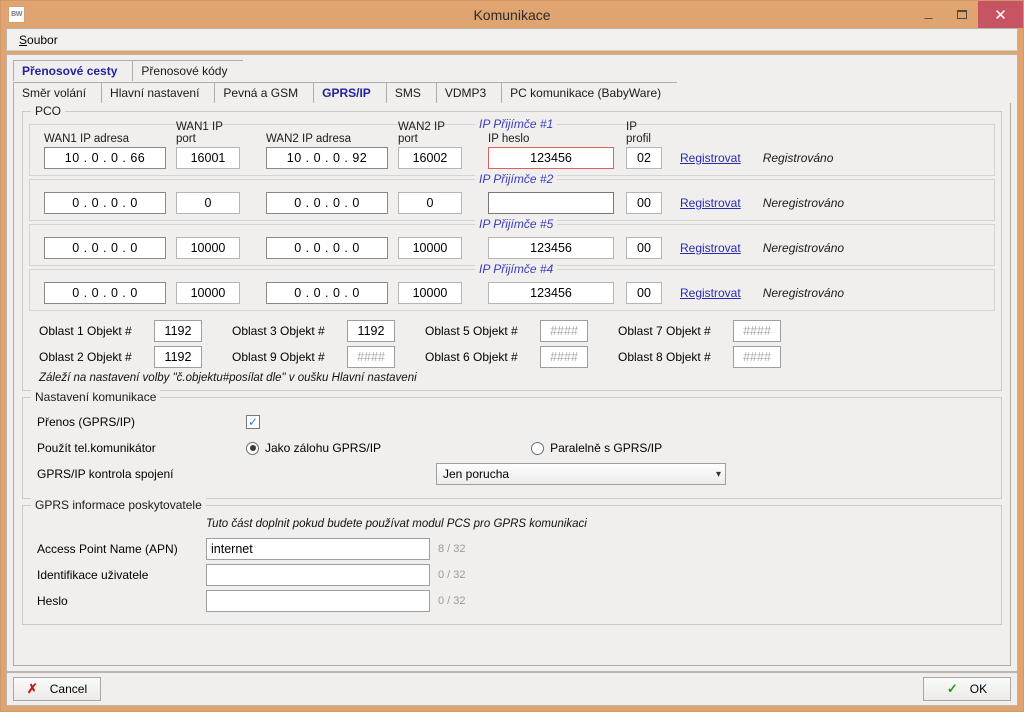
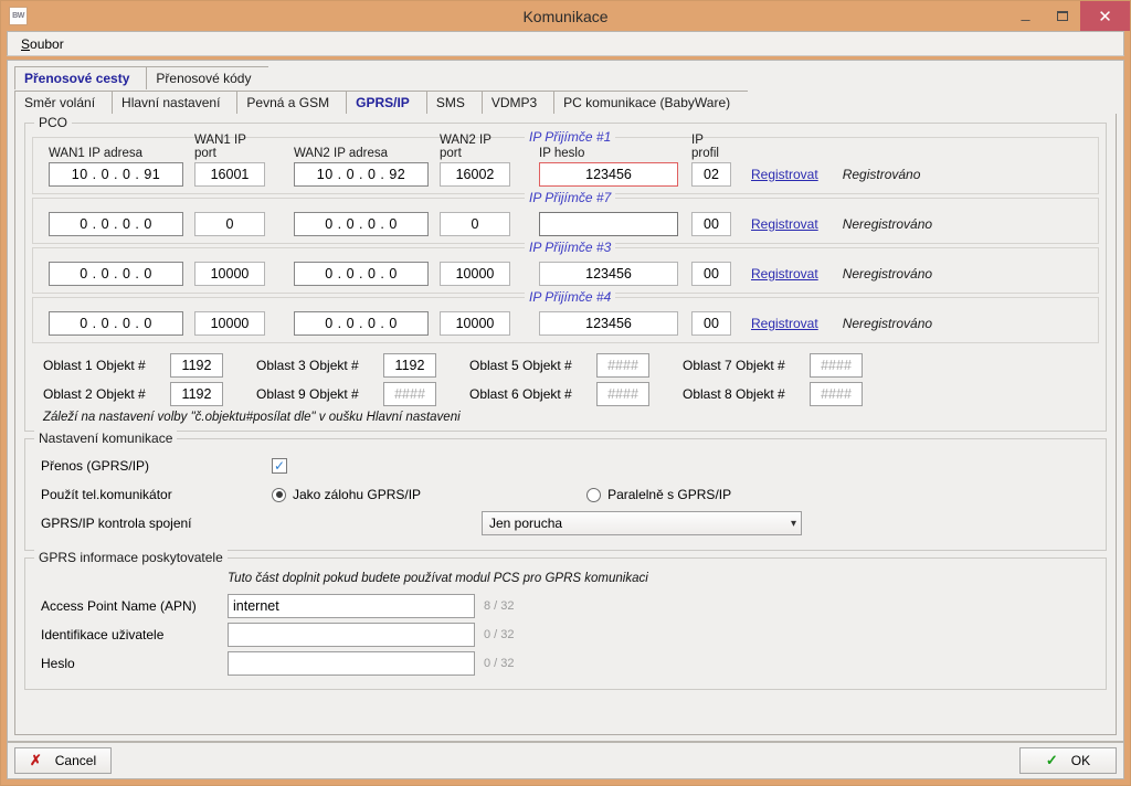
  Komunikace
  _
  ✕
  Soubor
  Přenosové cesty
  Přenosové kódy
  Směr volání
  Hlavní nastavení
  Pevná a GSM
  GPRS/IP
  SMS
  VDMP3
  PC komunikace (BabyWare)
  PCO
  IP Přijímče #1
  WAN1 IP adresa
  WAN1 IP port
  WAN2 IP adresa
  WAN2 IP port
  IP heslo
  IP profil
- 10 . 0 . 0 . 66
+ 10 . 0 . 0 . 91
  16001
  10 . 0 . 0 . 92
  16002
  123456
  02
  Registrovat
  Registrováno
- IP Přijímče #2
+ IP Přijímče #7
  0 . 0 . 0 . 0
  0
  0 . 0 . 0 . 0
  0
  00
  Registrovat
  Neregistrováno
- IP Přijímče #5
+ IP Přijímče #3
  0 . 0 . 0 . 0
  10000
  0 . 0 . 0 . 0
  10000
  123456
  00
  Registrovat
  Neregistrováno
  IP Přijímče #4
  0 . 0 . 0 . 0
  10000
  0 . 0 . 0 . 0
  10000
  123456
  00
  Registrovat
  Neregistrováno
  Oblast 1 Objekt #
  1192
  Oblast 3 Objekt #
  1192
  Oblast 5 Objekt #
  ####
  Oblast 7 Objekt #
  ####
  Oblast 2 Objekt #
  1192
  Oblast 9 Objekt #
  ####
  Oblast 6 Objekt #
  ####
  Oblast 8 Objekt #
  ####
  Záleží na nastavení volby "č.objektu#posílat dle" v oušku Hlavní nastaveni
  Nastavení komunikace
  Přenos (GPRS/IP)
  ✓
  Použít tel.komunikátor
  Jako zálohu GPRS/IP
  Paralelně s GPRS/IP
  GPRS/IP kontrola spojení
  Jen porucha
  ▾
  GPRS informace poskytovatele
  Tuto část doplnit pokud budete používat modul PCS pro GPRS komunikaci
  Access Point Name (APN)
  internet
  8 / 32
  Identifikace uživatele
  0 / 32
  Heslo
  0 / 32
  ✗
  Cancel
  ✓
  OK
